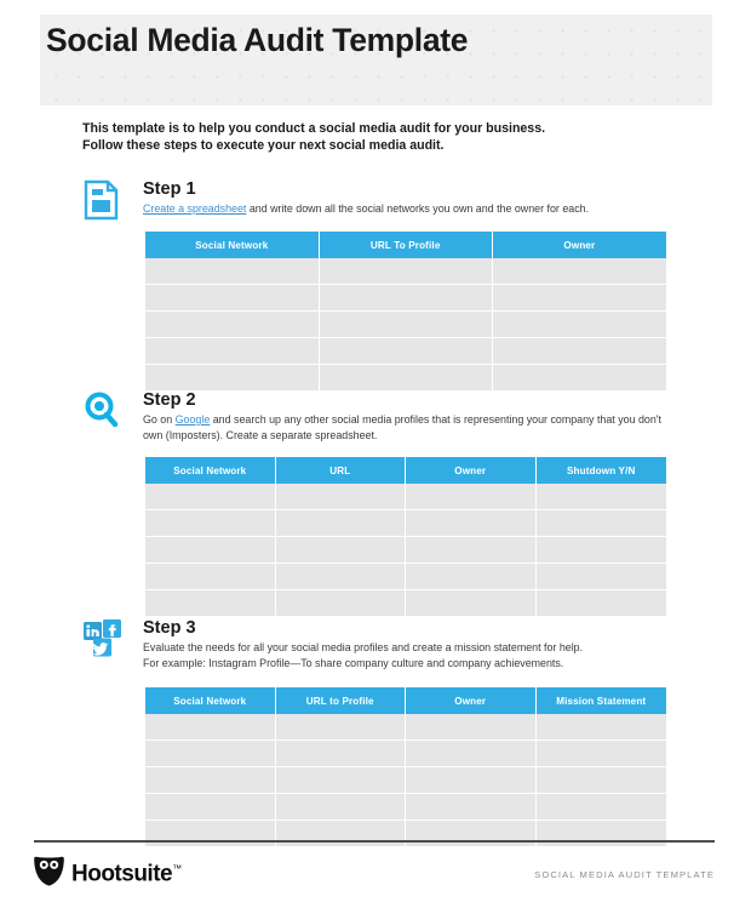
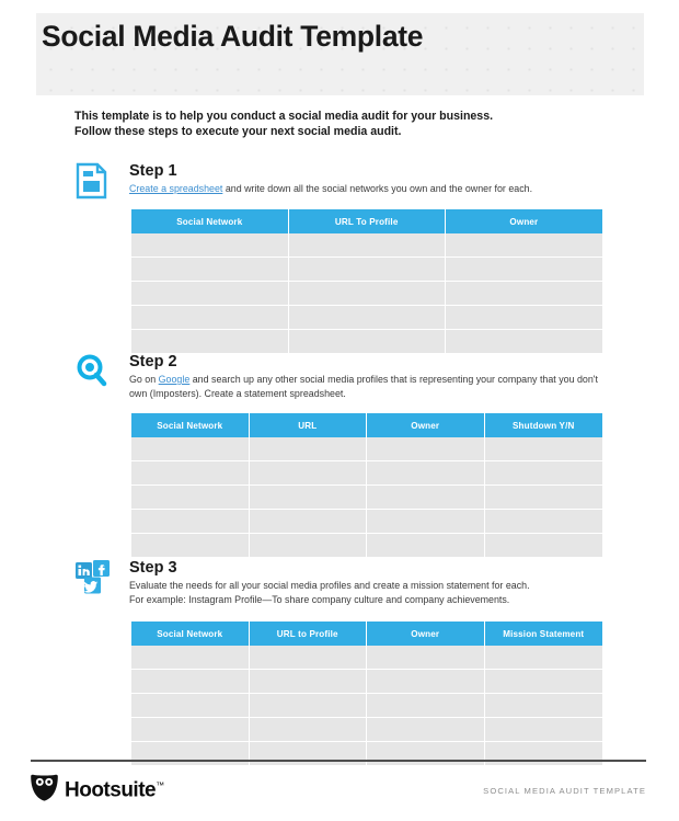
  Social Media Audit Template
  This template is to help you conduct a social media audit for your business.
  Follow these steps to execute your next social media audit.
  Step 1
  Create a spreadsheet and write down all the social networks you own and the owner for each.
  Social Network	URL To Profile	Owner
  Step 2
- Go on Google and search up any other social media profiles that is representing your company that you don't own (Imposters). Create a separate spreadsheet.
+ Go on Google and search up any other social media profiles that is representing your company that you don't own (Imposters). Create a statement spreadsheet.
  Social Network	URL	Owner	Shutdown Y/N
  Step 3
- Evaluate the needs for all your social media profiles and create a mission statement for help.
+ Evaluate the needs for all your social media profiles and create a mission statement for each.
  For example: Instagram Profile—To share company culture and company achievements.
  Social Network	URL to Profile	Owner	Mission Statement
  Hootsuite™
  SOCIAL MEDIA AUDIT TEMPLATE
